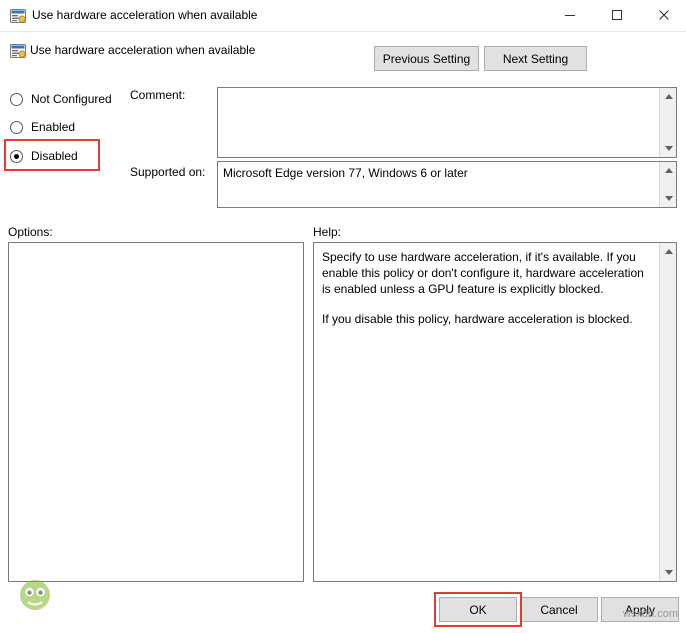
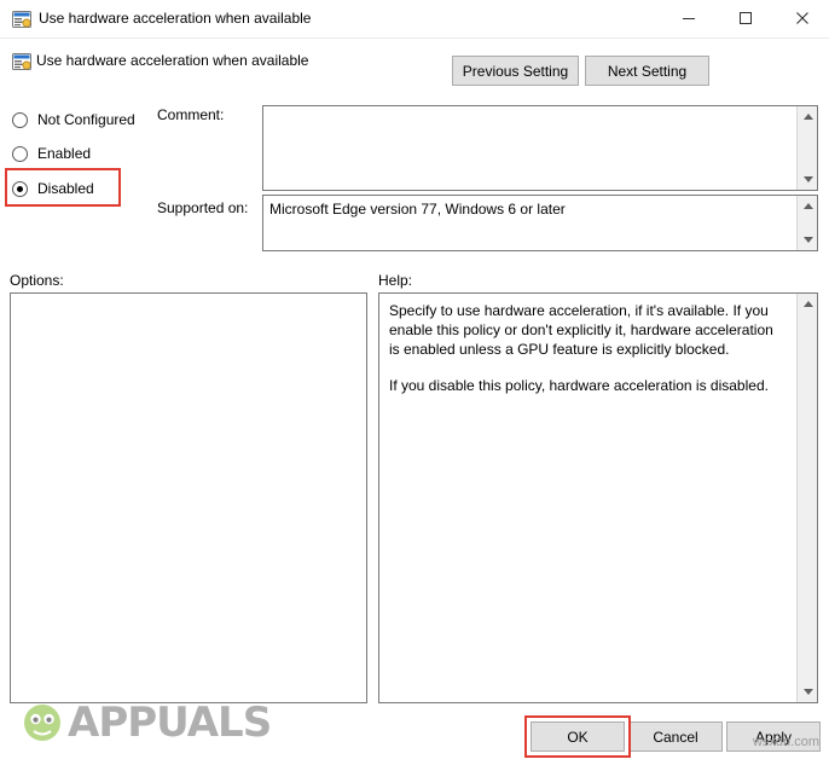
  Use hardware acceleration when available
  Use hardware acceleration when available
  Previous Setting
  Next Setting
  Not Configured
  Enabled
  Disabled
  Comment:
  Supported on:
  Microsoft Edge version 77, Windows 6 or later
  Options:
  Help:
- Specify to use hardware acceleration, if it's available. If you enable this policy or don't configure it, hardware acceleration is enabled unless a GPU feature is explicitly blocked.
+ Specify to use hardware acceleration, if it's available. If you enable this policy or don't explicitly it, hardware acceleration is enabled unless a GPU feature is explicitly blocked.
- If you disable this policy, hardware acceleration is blocked.
+ If you disable this policy, hardware acceleration is disabled.
  OK
  Cancel
  Apply
+ APPUALS
  wsxdn.com
